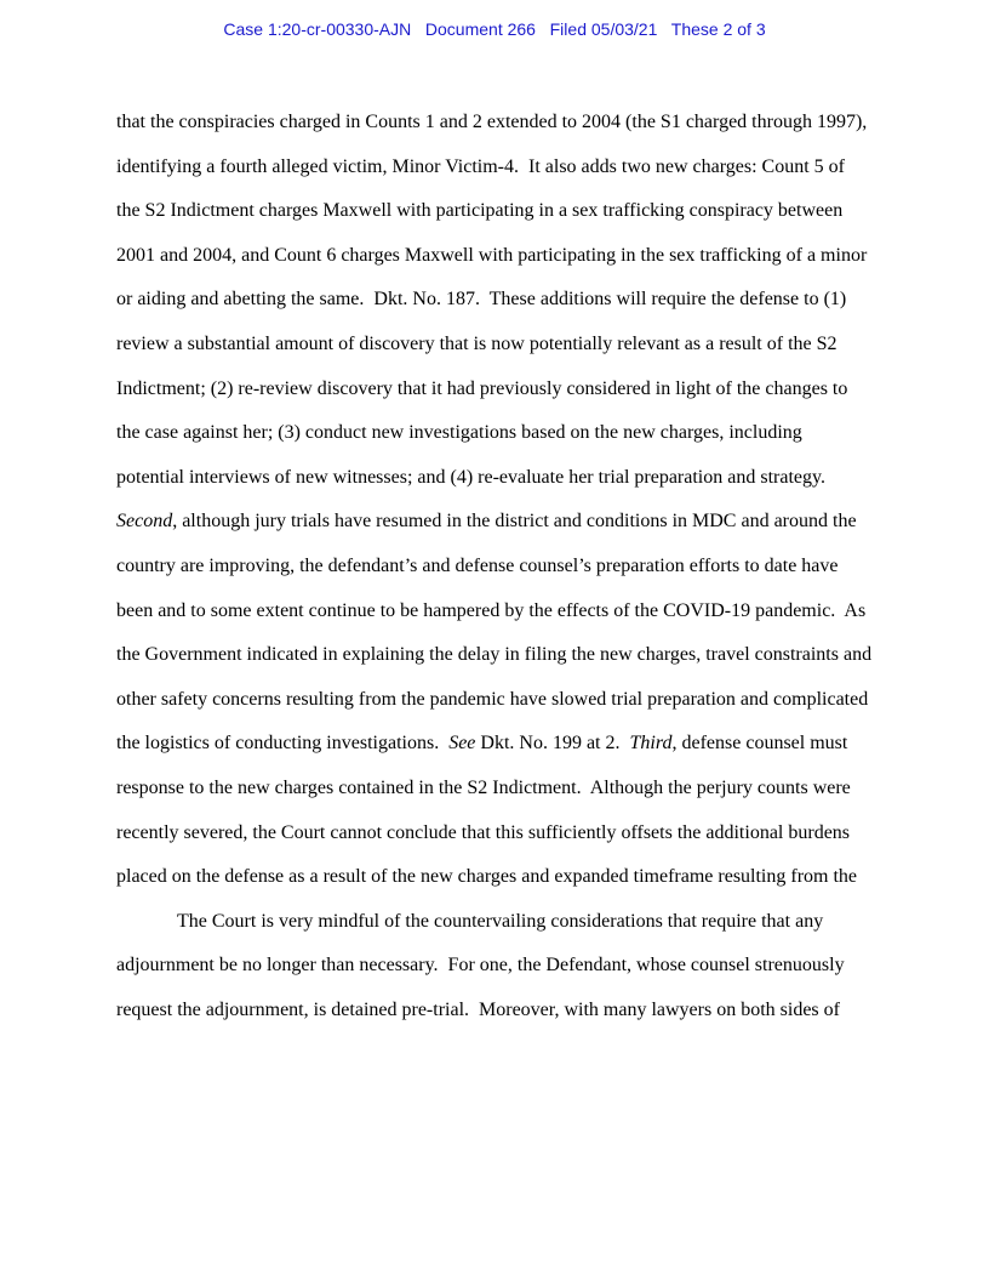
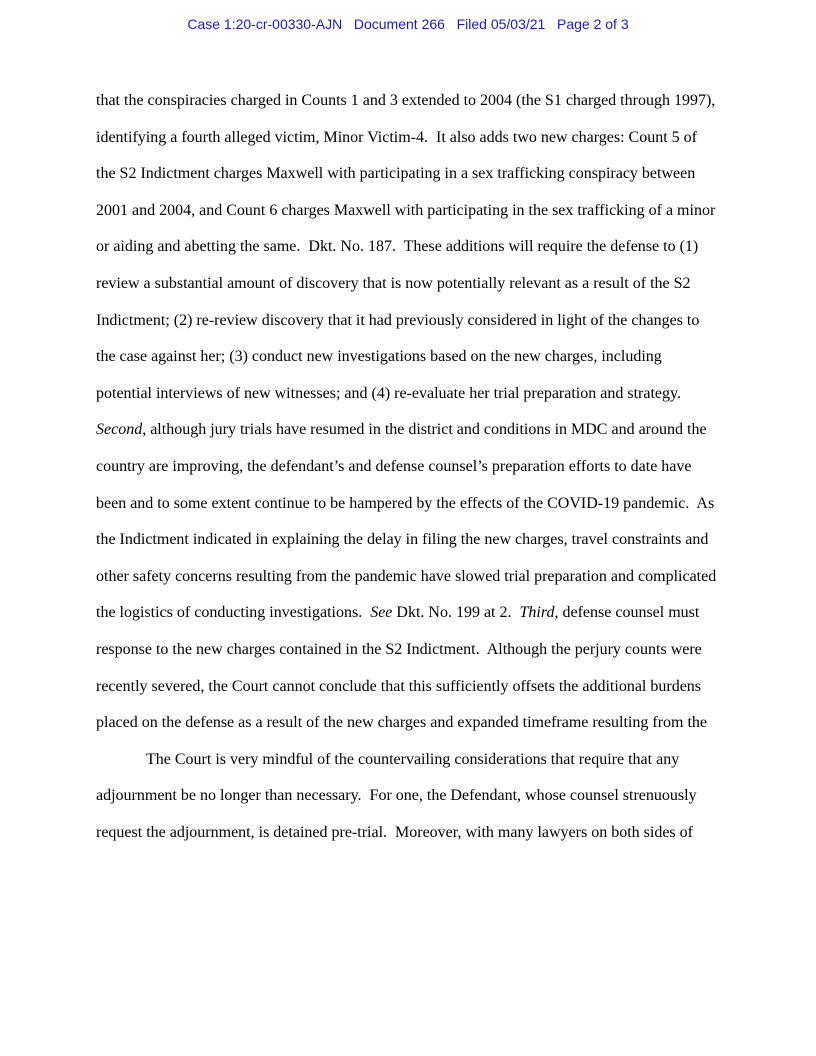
- Case 1:20-cr-00330-AJN Document 266 Filed 05/03/21 These 2 of 3
+ Case 1:20-cr-00330-AJN Document 266 Filed 05/03/21 Page 2 of 3
- that the conspiracies charged in Counts 1 and 2 extended to 2004 (the S1 charged through 1997),
+ that the conspiracies charged in Counts 1 and 3 extended to 2004 (the S1 charged through 1997),
  identifying a fourth alleged victim, Minor Victim-4. It also adds two new charges: Count 5 of
  the S2 Indictment charges Maxwell with participating in a sex trafficking conspiracy between
  2001 and 2004, and Count 6 charges Maxwell with participating in the sex trafficking of a minor
  or aiding and abetting the same. Dkt. No. 187. These additions will require the defense to (1)
  review a substantial amount of discovery that is now potentially relevant as a result of the S2
  Indictment; (2) re-review discovery that it had previously considered in light of the changes to
  the case against her; (3) conduct new investigations based on the new charges, including
  potential interviews of new witnesses; and (4) re-evaluate her trial preparation and strategy.
  Second, although jury trials have resumed in the district and conditions in MDC and around the
  country are improving, the defendant’s and defense counsel’s preparation efforts to date have
  been and to some extent continue to be hampered by the effects of the COVID-19 pandemic. As
- the Government indicated in explaining the delay in filing the new charges, travel constraints and
+ the Indictment indicated in explaining the delay in filing the new charges, travel constraints and
  other safety concerns resulting from the pandemic have slowed trial preparation and complicated
  the logistics of conducting investigations. See Dkt. No. 199 at 2. Third, defense counsel must
  response to the new charges contained in the S2 Indictment. Although the perjury counts were
  recently severed, the Court cannot conclude that this sufficiently offsets the additional burdens
  placed on the defense as a result of the new charges and expanded timeframe resulting from the
  The Court is very mindful of the countervailing considerations that require that any
  adjournment be no longer than necessary. For one, the Defendant, whose counsel strenuously
  request the adjournment, is detained pre-trial. Moreover, with many lawyers on both sides of
